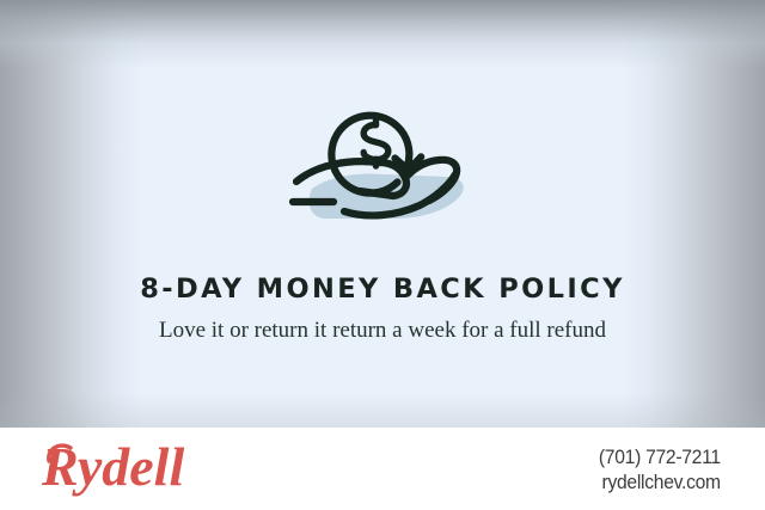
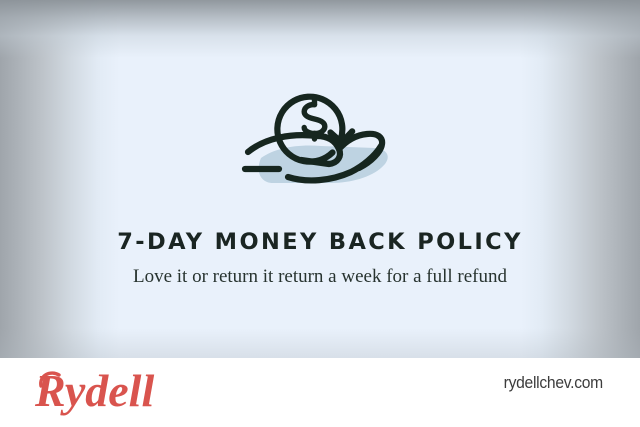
- 8-DAY MONEY BACK POLICY
+ 7-DAY MONEY BACK POLICY
  Love it or return it return a week for a full refund
  Rydell
- (701) 772-7211
  rydellchev.com
